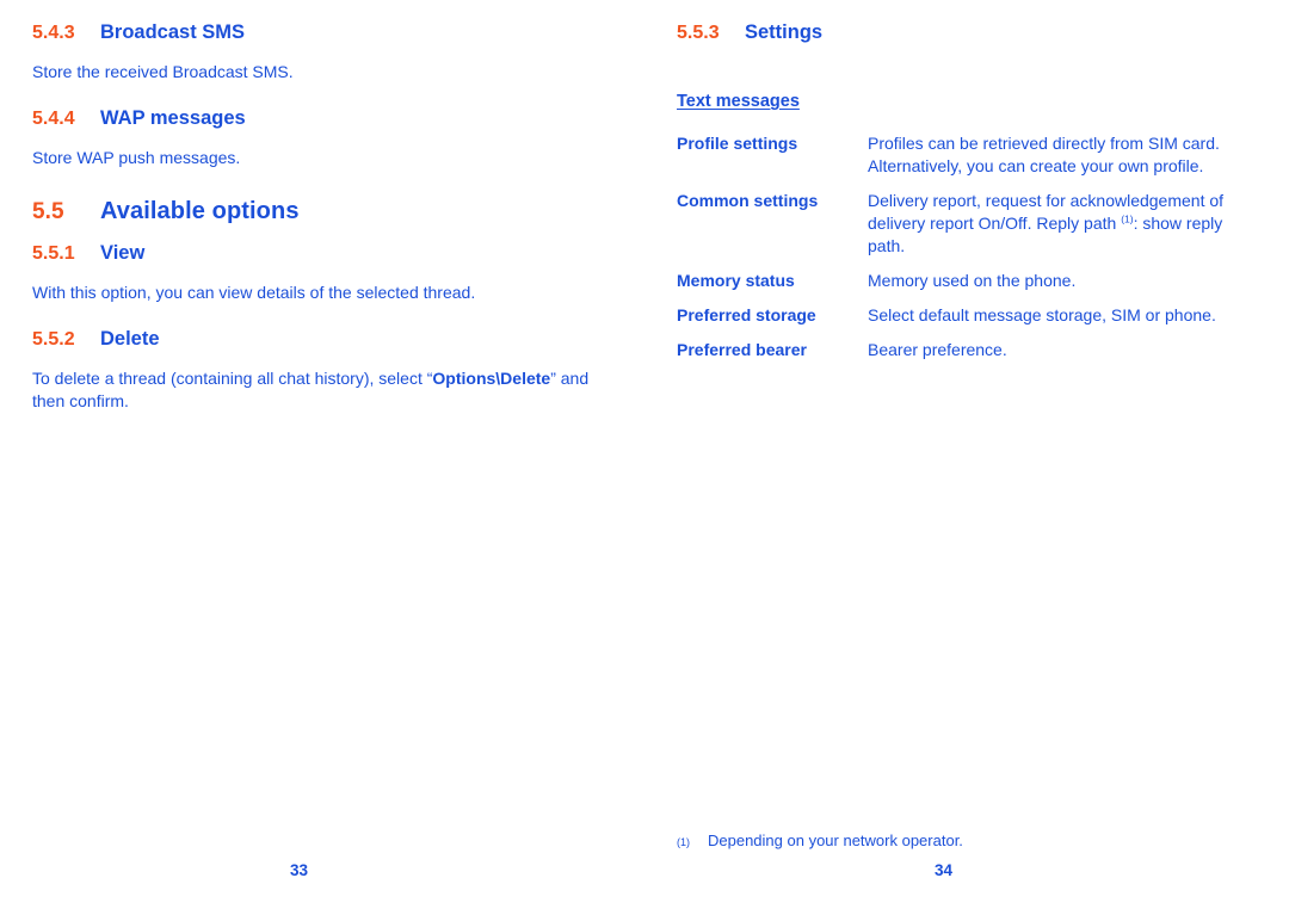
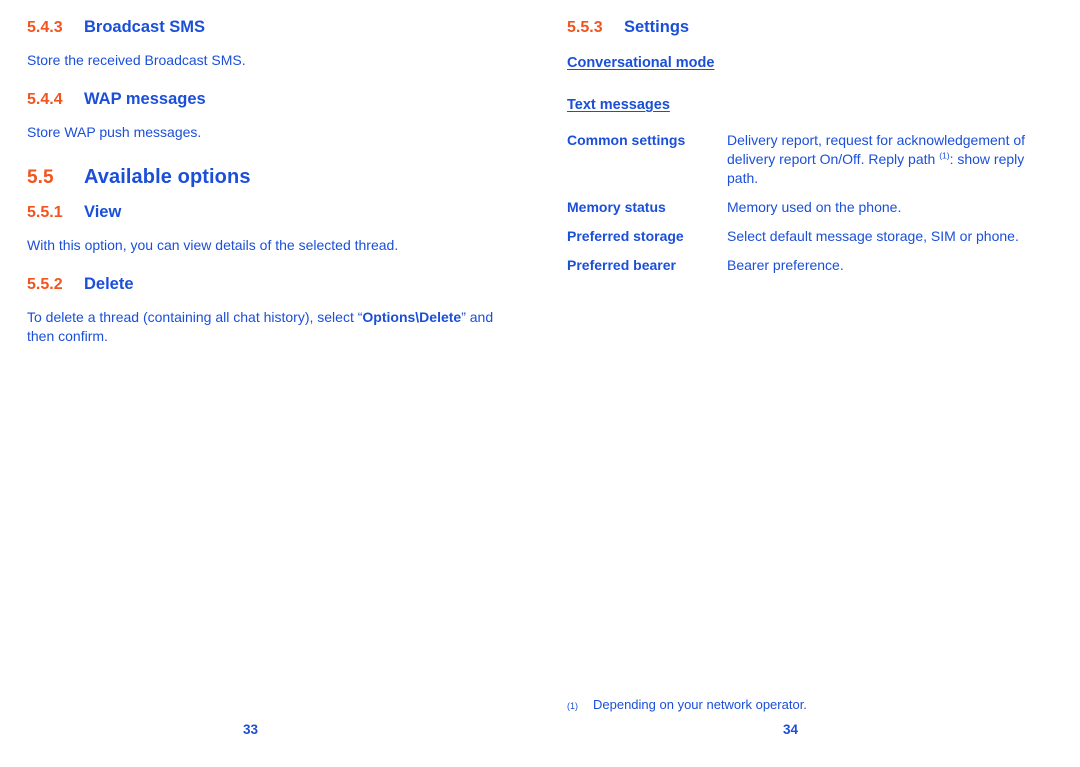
  5.4.3
  Broadcast SMS
  Store the received Broadcast SMS.
  5.4.4
  WAP messages
  Store WAP push messages.
  5.5
  Available options
  5.5.1
  View
  With this option, you can view details of the selected thread.
  5.5.2
  Delete
  To delete a thread (containing all chat history), select “Options\Delete” and then confirm.
  33
  5.5.3
  Settings
+ Conversational mode
  Text messages
- Profile settings
- Profiles can be retrieved directly from SIM card. Alternatively, you can create your own profile.
  Common settings
  Delivery report, request for acknowledgement of delivery report On/Off. Reply path (1): show reply path.
  Memory status
  Memory used on the phone.
  Preferred storage
  Select default message storage, SIM or phone.
  Preferred bearer
  Bearer preference.
  (1)
  Depending on your network operator.
  34
